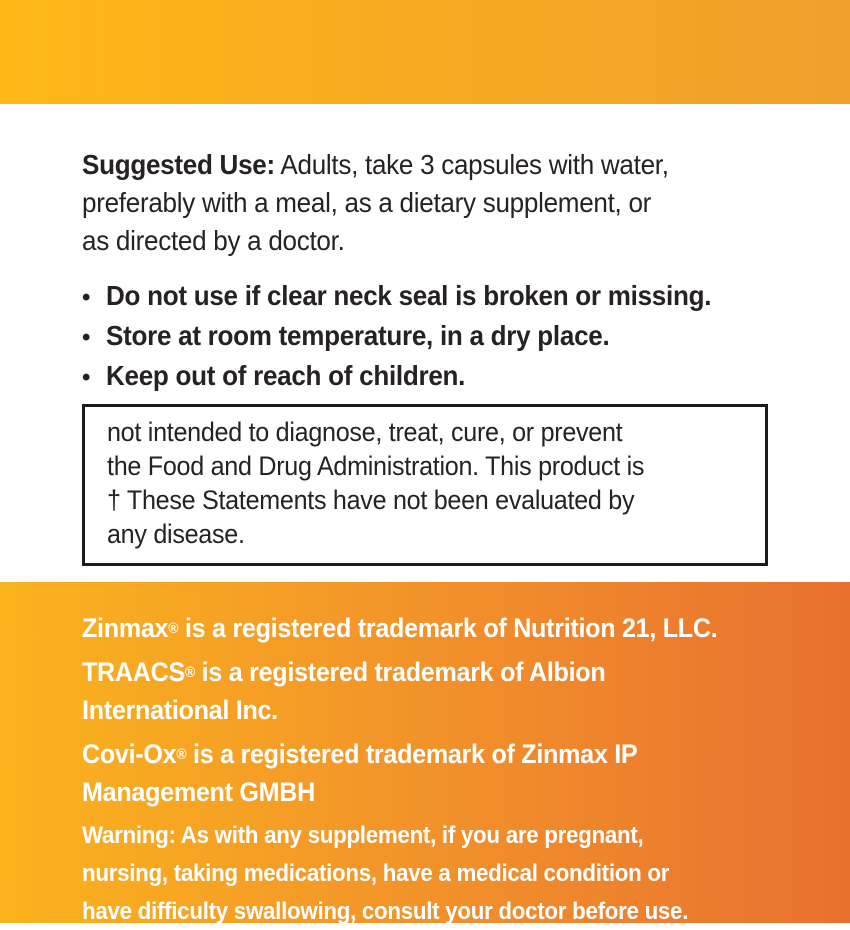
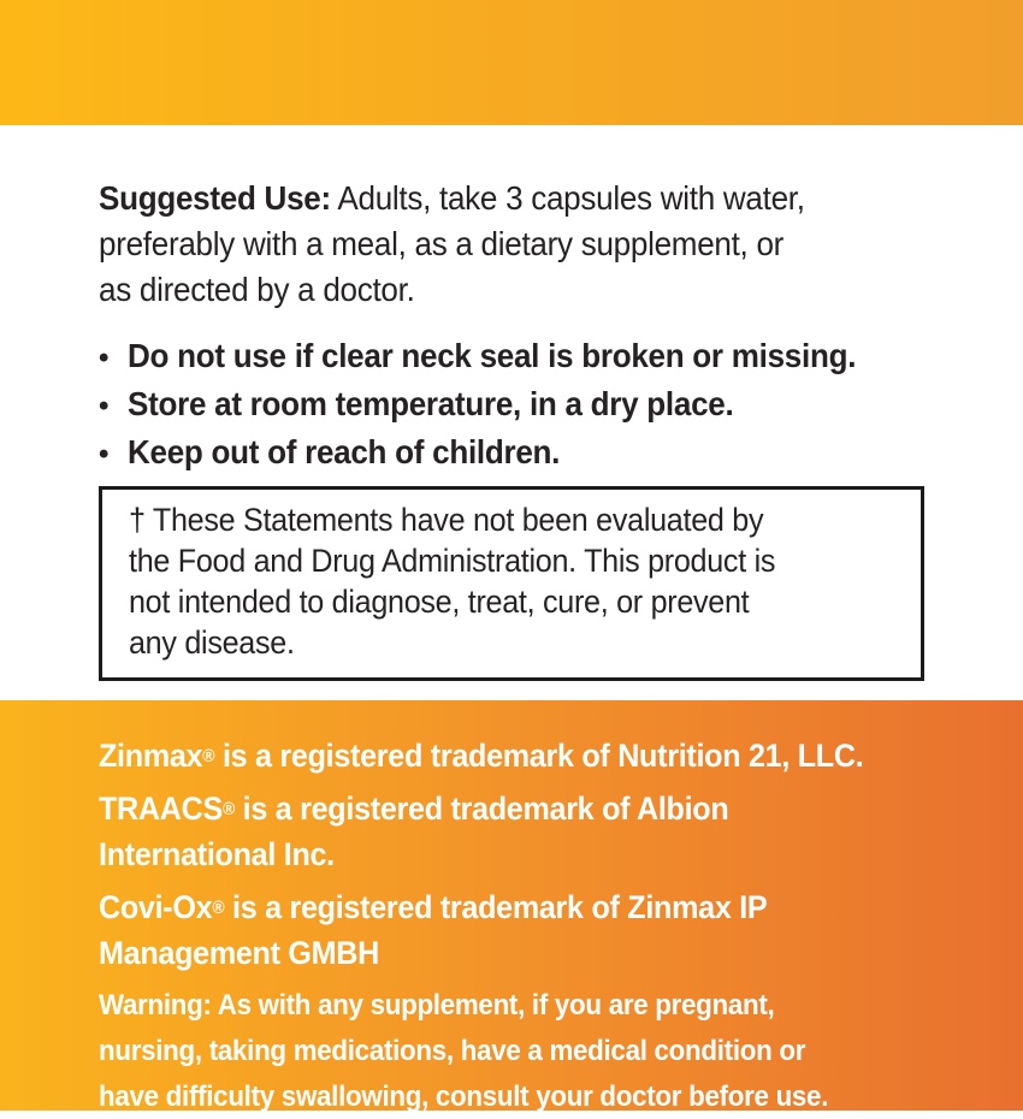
  Suggested Use: Adults, take 3 capsules with water,
  preferably with a meal, as a dietary supplement, or
  as directed by a doctor.
  •
  Do not use if clear neck seal is broken or missing.
  •
  Store at room temperature, in a dry place.
  •
  Keep out of reach of children.
- not intended to diagnose, treat, cure, or prevent
+ † These Statements have not been evaluated by
  the Food and Drug Administration. This product is
- † These Statements have not been evaluated by
+ not intended to diagnose, treat, cure, or prevent
  any disease.
  Zinmax® is a registered trademark of Nutrition 21, LLC.
  TRAACS® is a registered trademark of Albion
  International Inc.
  Covi-Ox® is a registered trademark of Zinmax IP
  Management GMBH
  Warning: As with any supplement, if you are pregnant,
  nursing, taking medications, have a medical condition or
  have difficulty swallowing, consult your doctor before use.
